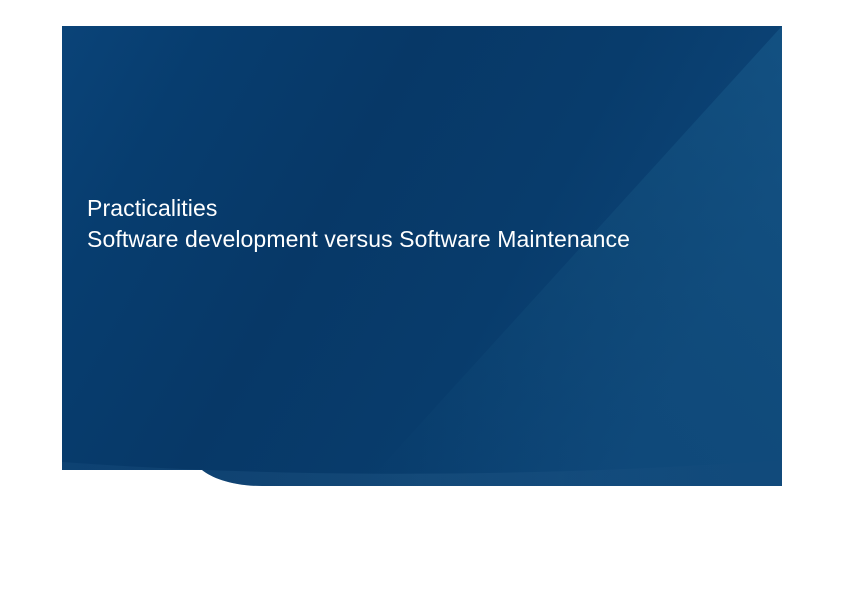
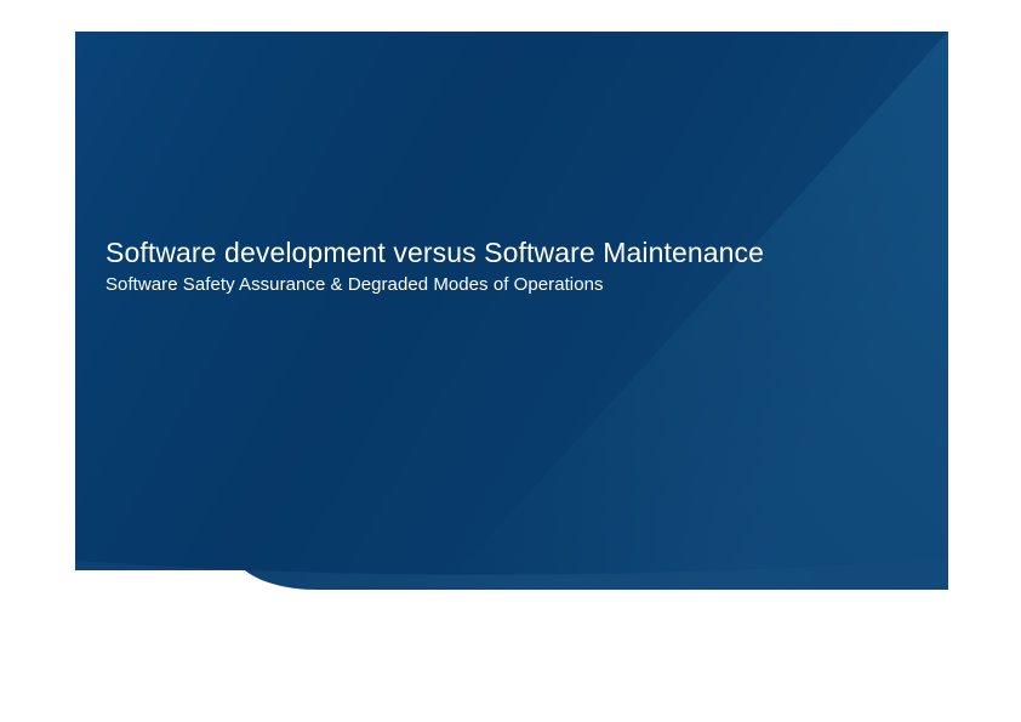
- Practicalities
  Software development versus Software Maintenance
+ Software Safety Assurance & Degraded Modes of Operations
